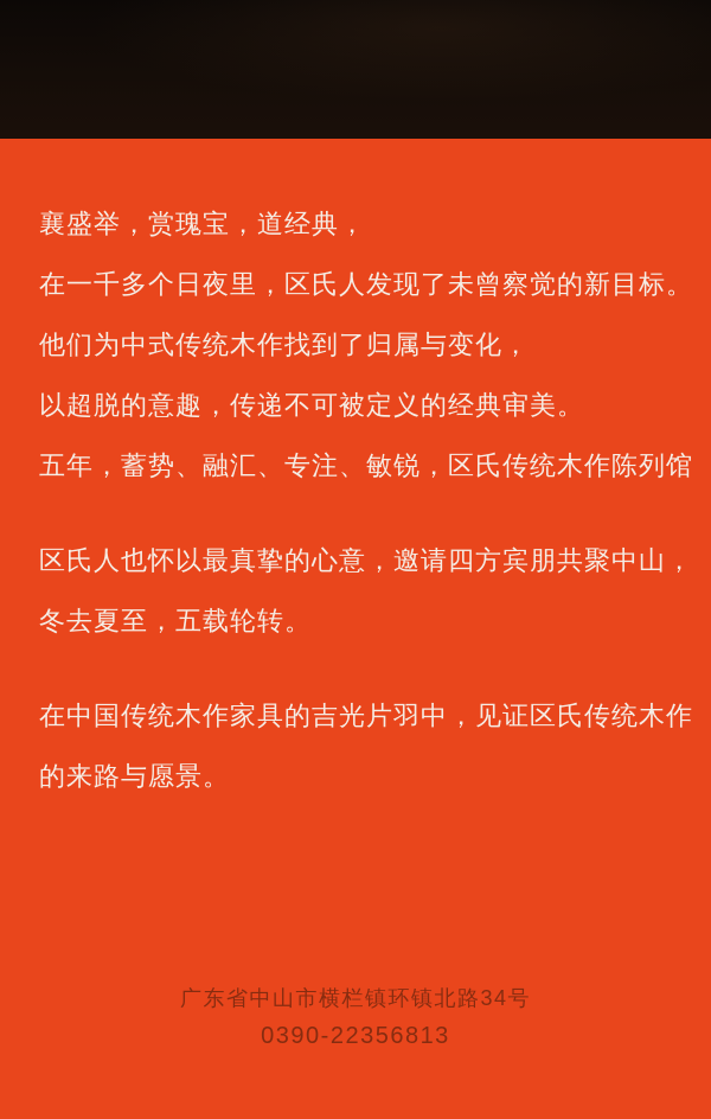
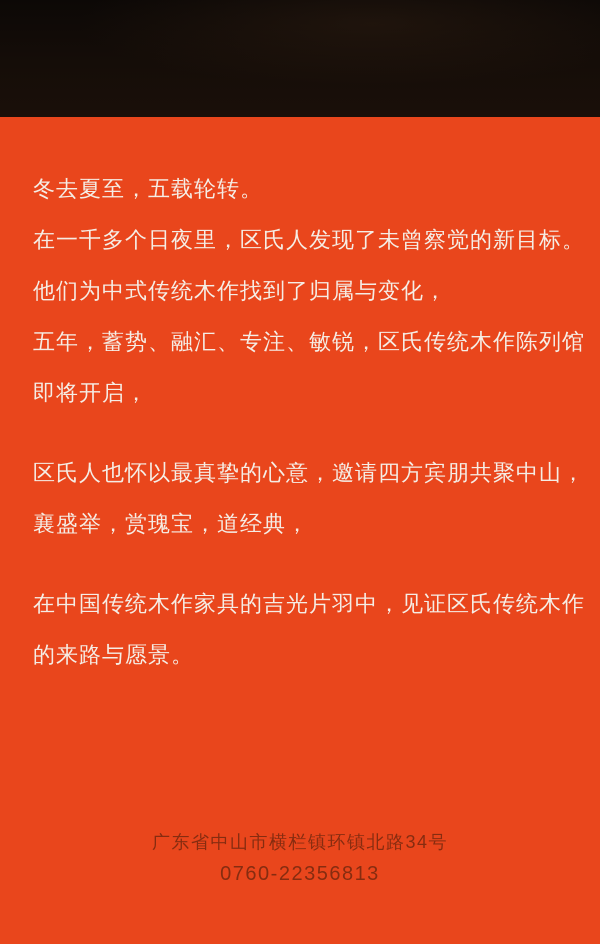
- 襄盛举，赏瑰宝，道经典，
+ 冬去夏至，五载轮转。
  在一千多个日夜里，区氏人发现了未曾察觉的新目标。
  他们为中式传统木作找到了归属与变化，
- 以超脱的意趣，传递不可被定义的经典审美。
  五年，蓄势、融汇、专注、敏锐，区氏传统木作陈列馆
+ 即将开启，
  区氏人也怀以最真挚的心意，邀请四方宾朋共聚中山，
- 冬去夏至，五载轮转。
+ 襄盛举，赏瑰宝，道经典，
  在中国传统木作家具的吉光片羽中，见证区氏传统木作
  的来路与愿景。
  广东省中山市横栏镇环镇北路34号
- 0390-22356813
+ 0760-22356813
